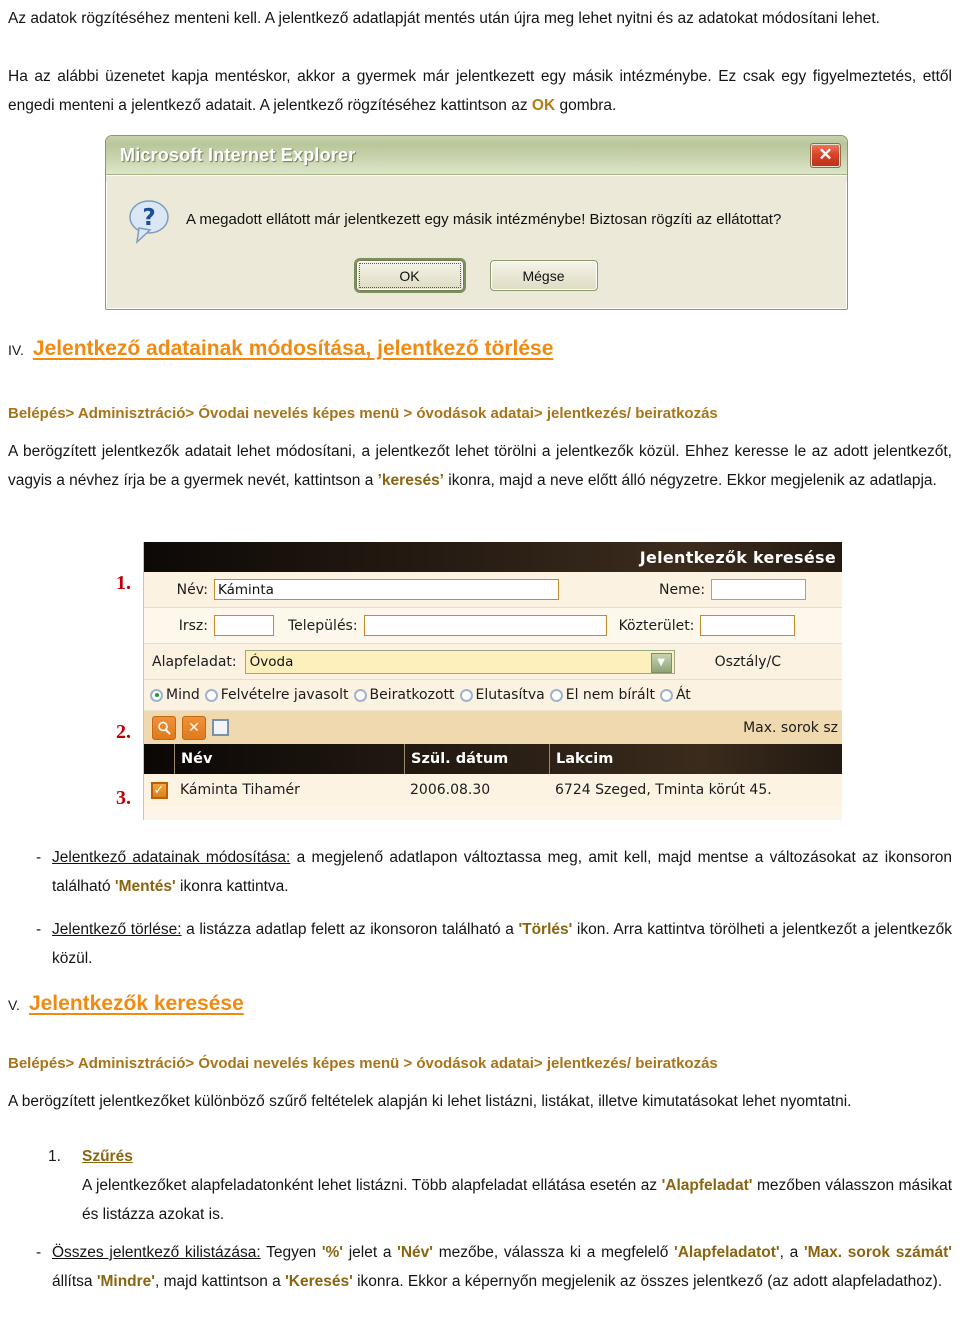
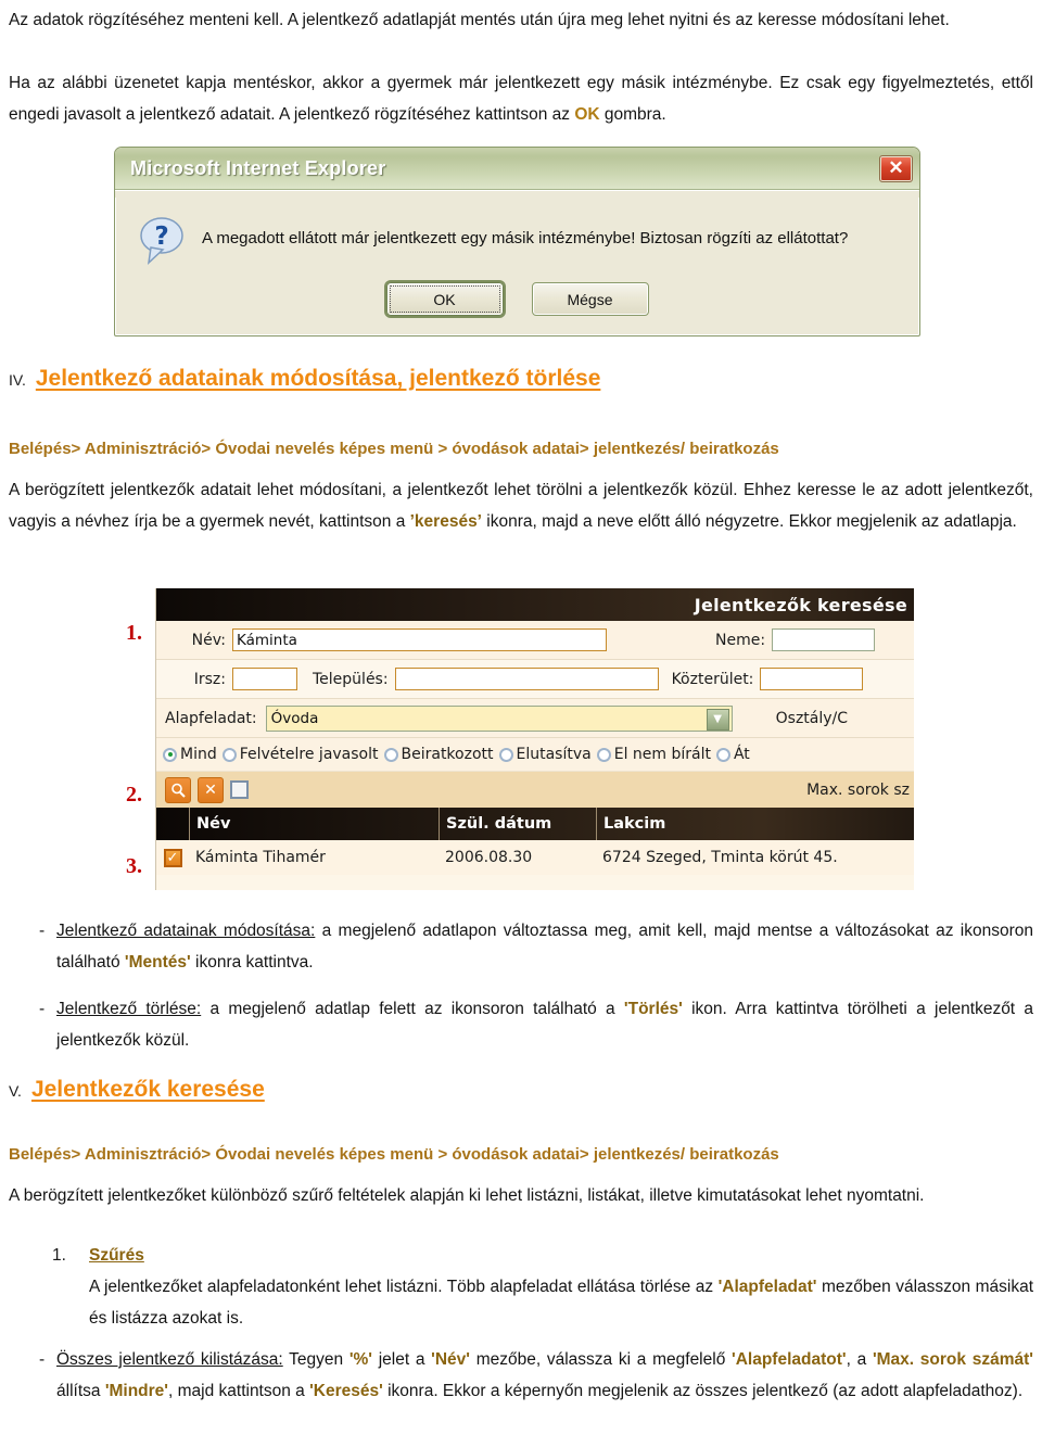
- Az adatok rögzítéséhez menteni kell. A jelentkező adatlapját mentés után újra meg lehet nyitni és az adatokat módosítani lehet.
+ Az adatok rögzítéséhez menteni kell. A jelentkező adatlapját mentés után újra meg lehet nyitni és az keresse módosítani lehet.
- Ha az alábbi üzenetet kapja mentéskor, akkor a gyermek már jelentkezett egy másik intézménybe. Ez csak egy figyelmeztetés, ettől engedi menteni a jelentkező adatait. A jelentkező rögzítéséhez kattintson az OK gombra.
+ Ha az alábbi üzenetet kapja mentéskor, akkor a gyermek már jelentkezett egy másik intézménybe. Ez csak egy figyelmeztetés, ettől engedi javasolt a jelentkező adatait. A jelentkező rögzítéséhez kattintson az OK gombra.
  Microsoft Internet Explorer
  ✕
  ?
  A megadott ellátott már jelentkezett egy másik intézménybe! Biztosan rögzíti az ellátottat?
  OK
  Mégse
  IV.
  Jelentkező adatainak módosítása, jelentkező törlése
  Belépés> Adminisztráció> Óvodai nevelés képes menü > óvodások adatai> jelentkezés/ beiratkozás
  A berögzített jelentkezők adatait lehet módosítani, a jelentkezőt lehet törölni a jelentkezők közül. Ehhez keresse le az adott jelentkezőt, vagyis a névhez írja be a gyermek nevét, kattintson a ’keresés’ ikonra, majd a neve előtt álló négyzetre. Ekkor megjelenik az adatlapja.
  1.
  2.
  3.
  Jelentkezők keresése
  Név:
  Káminta
  Neme:
  Irsz:
  Település:
  Közterület:
  Alapfeladat:
  Óvoda
  ▼
  Osztály/C
  Mind
  Felvételre javasolt
  Beiratkozott
  Elutasítva
  El nem bírált
  Át
  ✕
  Max. sorok sz
  Név
  Szül. dátum
  Lakcim
  ✓
  Káminta Tihamér
  2006.08.30
  6724 Szeged, Tminta körút 45.
  -
  Jelentkező adatainak módosítása: a megjelenő adatlapon változtassa meg, amit kell, majd mentse a változásokat az ikonsoron található 'Mentés' ikonra kattintva.
  -
- Jelentkező törlése: a listázza adatlap felett az ikonsoron található a 'Törlés' ikon. Arra kattintva törölheti a jelentkezőt a jelentkezők közül.
+ Jelentkező törlése: a megjelenő adatlap felett az ikonsoron található a 'Törlés' ikon. Arra kattintva törölheti a jelentkezőt a jelentkezők közül.
  V.
  Jelentkezők keresése
  Belépés> Adminisztráció> Óvodai nevelés képes menü > óvodások adatai> jelentkezés/ beiratkozás
  A berögzített jelentkezőket különböző szűrő feltételek alapján ki lehet listázni, listákat, illetve kimutatásokat lehet nyomtatni.
  1.
  Szűrés
- A jelentkezőket alapfeladatonként lehet listázni. Több alapfeladat ellátása esetén az 'Alapfeladat' mezőben válasszon másikat és listázza azokat is.
+ A jelentkezőket alapfeladatonként lehet listázni. Több alapfeladat ellátása törlése az 'Alapfeladat' mezőben válasszon másikat és listázza azokat is.
  -
  Összes jelentkező kilistázása: Tegyen '%' jelet a 'Név' mezőbe, válassza ki a megfelelő 'Alapfeladatot', a 'Max. sorok számát' állítsa 'Mindre', majd kattintson a 'Keresés' ikonra. Ekkor a képernyőn megjelenik az összes jelentkező (az adott alapfeladathoz).
